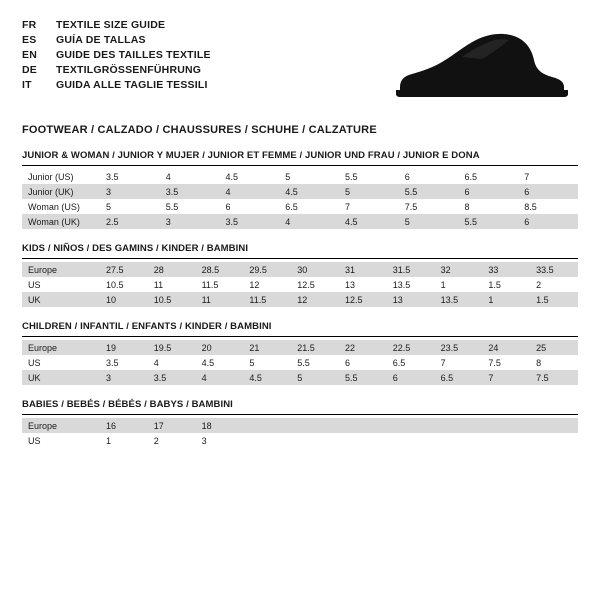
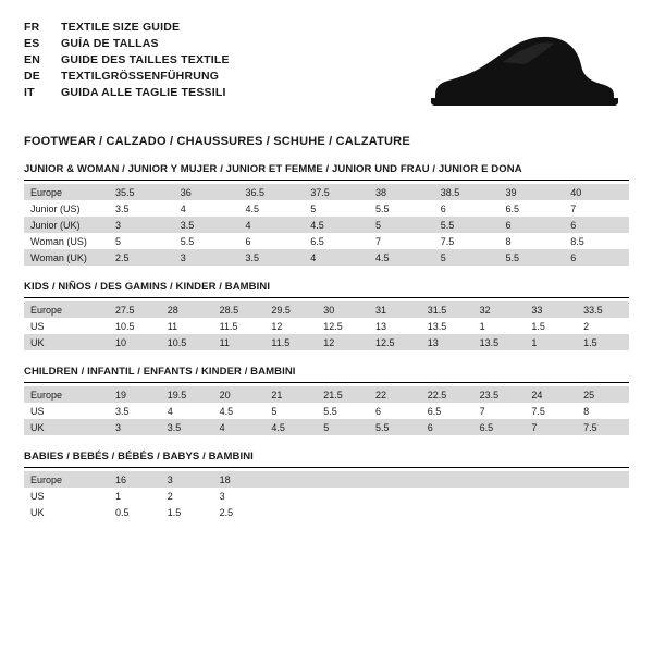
  FR	TEXTILE SIZE GUIDE
  ES	GUÍA DE TALLAS
  EN	GUIDE DES TAILLES TEXTILE
  DE	TEXTILGRÖSSENFÜHRUNG
  IT	GUIDA ALLE TAGLIE TESSILI
  FOOTWEAR / CALZADO / CHAUSSURES / SCHUHE / CALZATURE
  JUNIOR & WOMAN / JUNIOR Y MUJER / JUNIOR ET FEMME / JUNIOR UND FRAU / JUNIOR E DONA
+ Europe	35.5	36	36.5	37.5	38	38.5	39	40
  Junior (US)	3.5	4	4.5	5	5.5	6	6.5	7
  Junior (UK)	3	3.5	4	4.5	5	5.5	6	6
  Woman (US)	5	5.5	6	6.5	7	7.5	8	8.5
  Woman (UK)	2.5	3	3.5	4	4.5	5	5.5	6
  KIDS / NIÑOS / DES GAMINS / KINDER / BAMBINI
  Europe	27.5	28	28.5	29.5	30	31	31.5	32	33	33.5
  US	10.5	11	11.5	12	12.5	13	13.5	1	1.5	2
  UK	10	10.5	11	11.5	12	12.5	13	13.5	1	1.5
  CHILDREN / INFANTIL / ENFANTS / KINDER / BAMBINI
  Europe	19	19.5	20	21	21.5	22	22.5	23.5	24	25
  US	3.5	4	4.5	5	5.5	6	6.5	7	7.5	8
  UK	3	3.5	4	4.5	5	5.5	6	6.5	7	7.5
  BABIES / BEBÉS / BÉBÉS / BABYS / BAMBINI
- Europe	16	17	18
+ Europe	16	3	18
  US	1	2	3
+ UK	0.5	1.5	2.5
